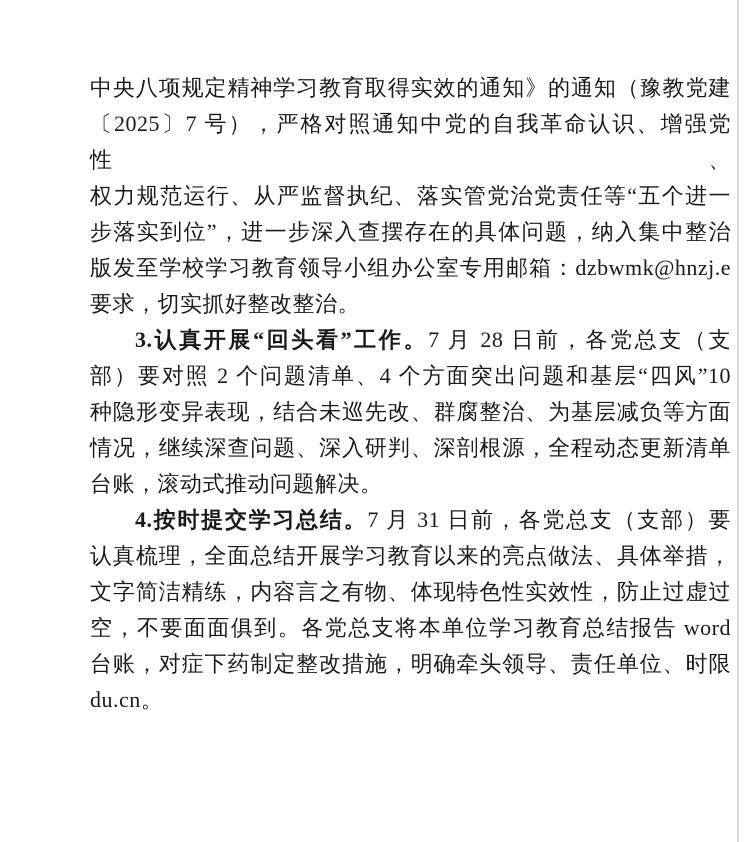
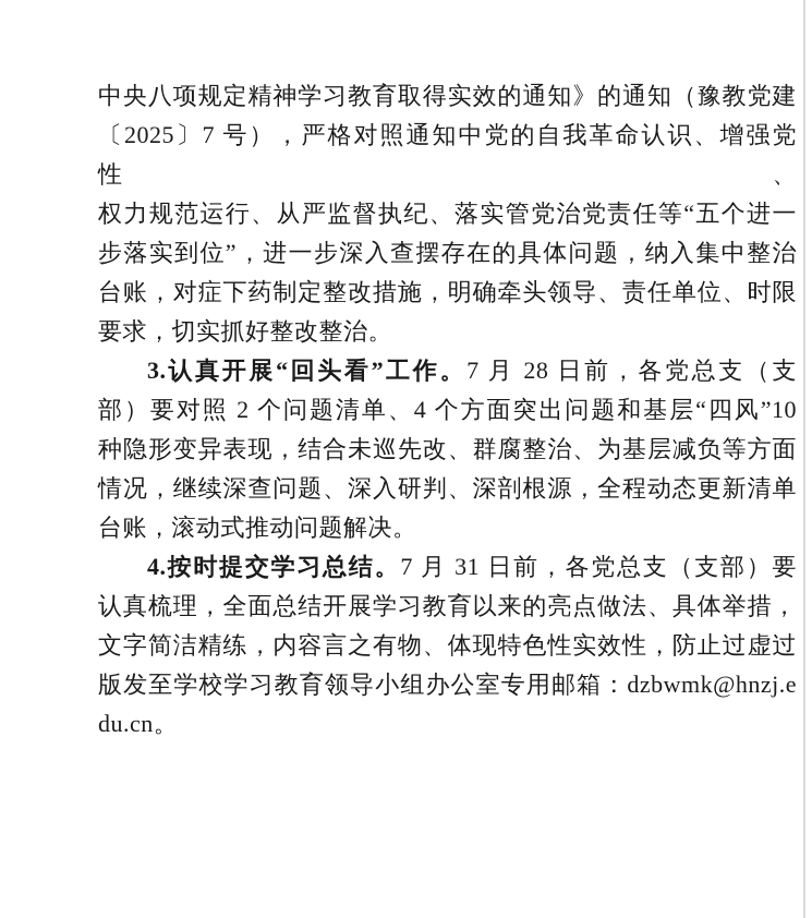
  中央八项规定精神学习教育取得实效的通知》的通知（豫教党建
  〔2025〕7 号），严格对照通知中党的自我革命认识、增强党性、
  权力规范运行、从严监督执纪、落实管党治党责任等“五个进一
  步落实到位”，进一步深入查摆存在的具体问题，纳入集中整治
- 版发至学校学习教育领导小组办公室专用邮箱：dzbwmk@hnzj.e
+ 台账，对症下药制定整改措施，明确牵头领导、责任单位、时限
  要求，切实抓好整改整治。
  3.认真开展“回头看”工作。7 月 28 日前，各党总支（支
  部）要对照 2 个问题清单、4 个方面突出问题和基层“四风”10
  种隐形变异表现，结合未巡先改、群腐整治、为基层减负等方面
  情况，继续深查问题、深入研判、深剖根源，全程动态更新清单
  台账，滚动式推动问题解决。
  4.按时提交学习总结。7 月 31 日前，各党总支（支部）要
  认真梳理，全面总结开展学习教育以来的亮点做法、具体举措，
  文字简洁精练，内容言之有物、体现特色性实效性，防止过虚过
- 空，不要面面俱到。各党总支将本单位学习教育总结报告 word
- 台账，对症下药制定整改措施，明确牵头领导、责任单位、时限
+ 版发至学校学习教育领导小组办公室专用邮箱：dzbwmk@hnzj.e
  du.cn。
